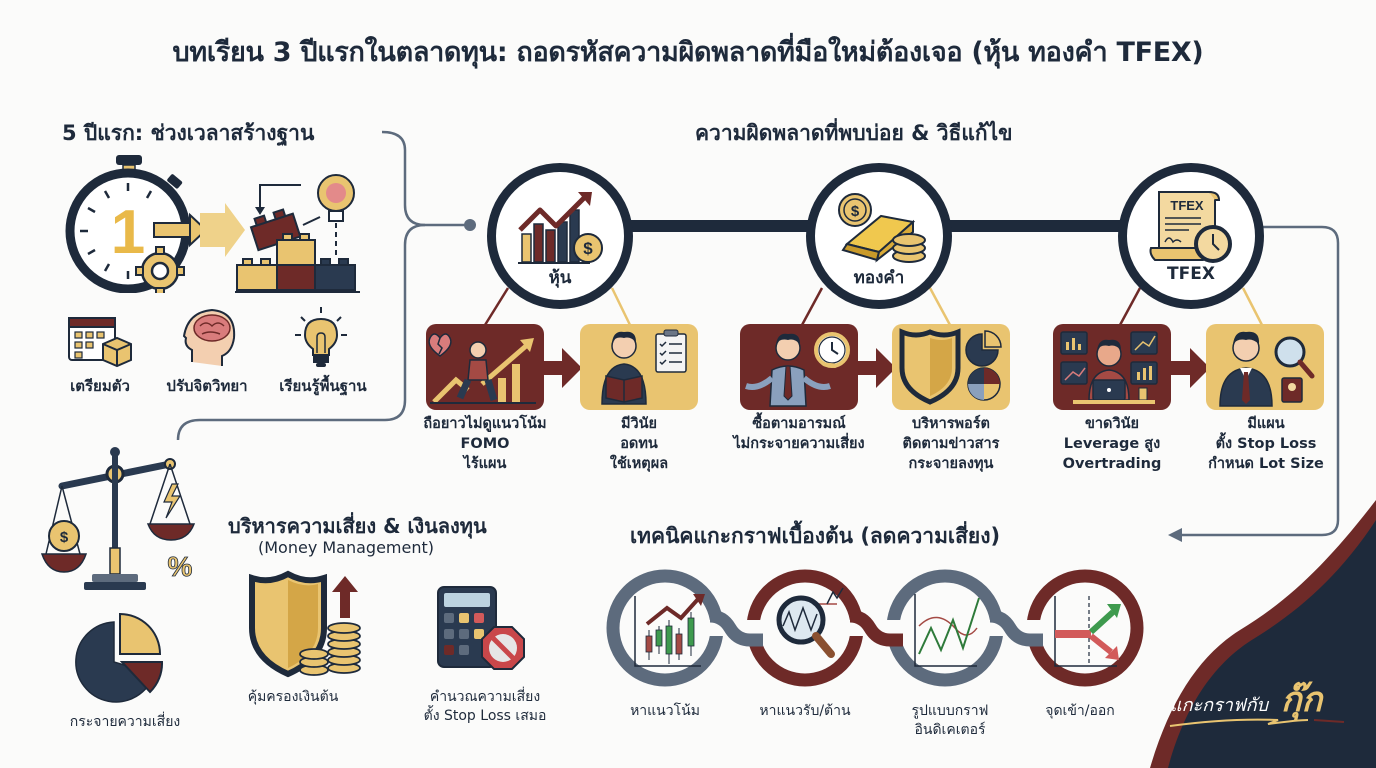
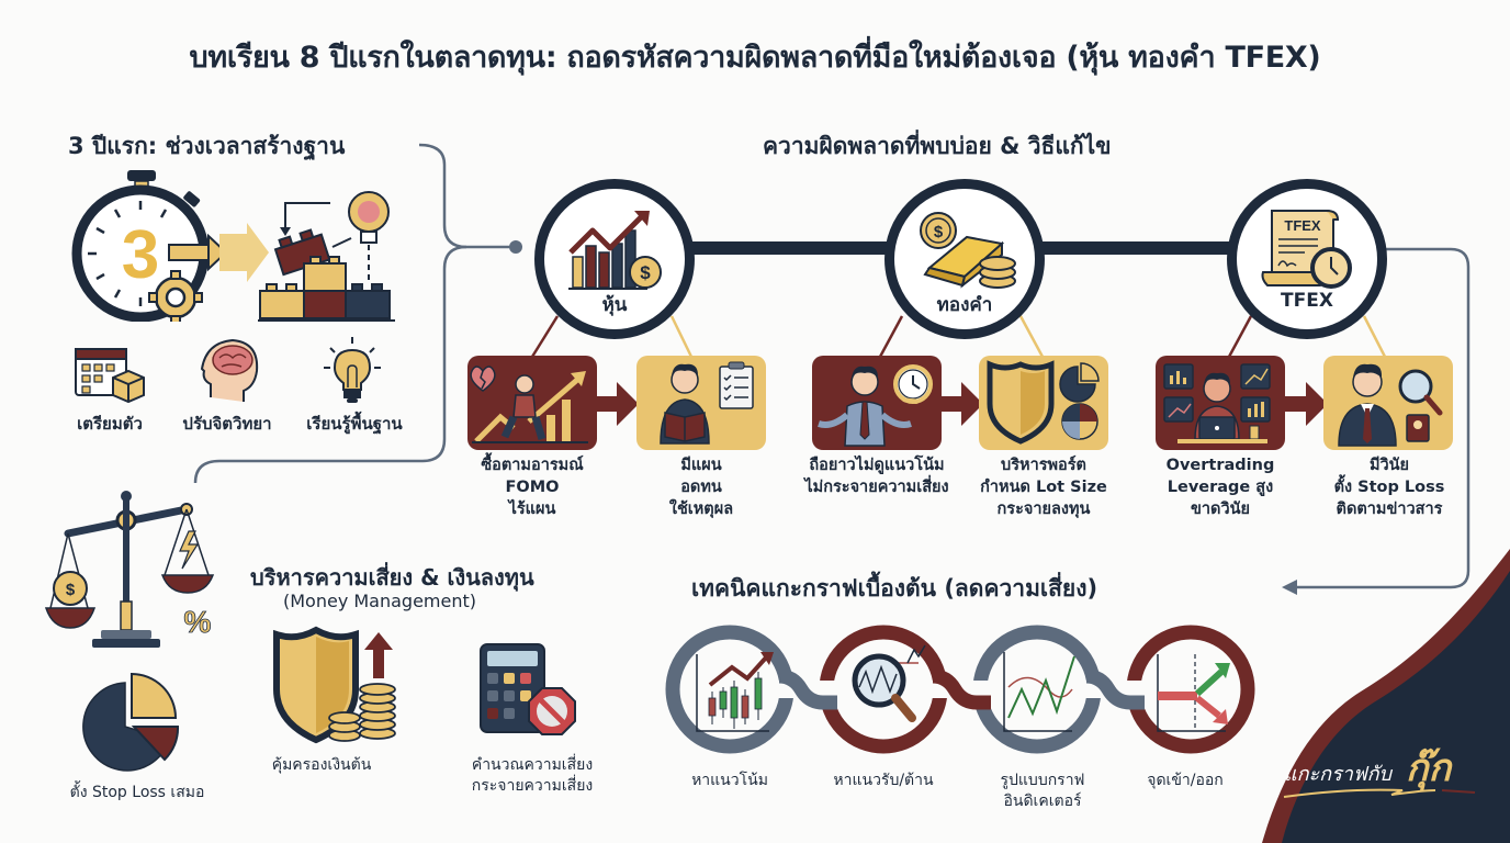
- บทเรียน 3 ปีแรกในตลาดทุน: ถอดรหัสความผิดพลาดที่มือใหม่ต้องเจอ (หุ้น ทองคำ TFEX)
+ บทเรียน 8 ปีแรกในตลาดทุน: ถอดรหัสความผิดพลาดที่มือใหม่ต้องเจอ (หุ้น ทองคำ TFEX)
- 5 ปีแรก: ช่วงเวลาสร้างฐาน
+ 3 ปีแรก: ช่วงเวลาสร้างฐาน
- 1
+ 3
  เตรียมตัว
  ปรับจิตวิทยา
  เรียนรู้พื้นฐาน
  ความผิดพลาดที่พบบ่อย & วิธีแก้ไข
  $
  หุ้น
  $
  ทองคำ
  TFEX
  TFEX
- ถือยาวไม่ดูแนวโน้ม
+ ซื้อตามอารมณ์
  FOMO
  ไร้แผน
- มีวินัย
+ มีแผน
  อดทน
  ใช้เหตุผล
- ซื้อตามอารมณ์
+ ถือยาวไม่ดูแนวโน้ม
  ไม่กระจายความเสี่ยง
  บริหารพอร์ต
- ติดตามข่าวสาร
+ กำหนด Lot Size
  กระจายลงทุน
- ขาดวินัย
+ Overtrading
  Leverage สูง
- Overtrading
+ ขาดวินัย
- มีแผน
+ มีวินัย
  ตั้ง Stop Loss
- กำหนด Lot Size
+ ติดตามข่าวสาร
  $
  %
  บริหารความเสี่ยง & เงินลงทุน
  (Money Management)
- กระจายความเสี่ยง
+ ตั้ง Stop Loss เสมอ
  คุ้มครองเงินต้น
  คำนวณความเสี่ยง
- ตั้ง Stop Loss เสมอ
+ กระจายความเสี่ยง
  เทคนิคแกะกราฟเบื้องต้น (ลดความเสี่ยง)
  หาแนวโน้ม
  หาแนวรับ/ต้าน
  รูปแบบกราฟ
  อินดิเคเตอร์
  จุดเข้า/ออก
  แกะกราฟกับ
  กุ๊ก
